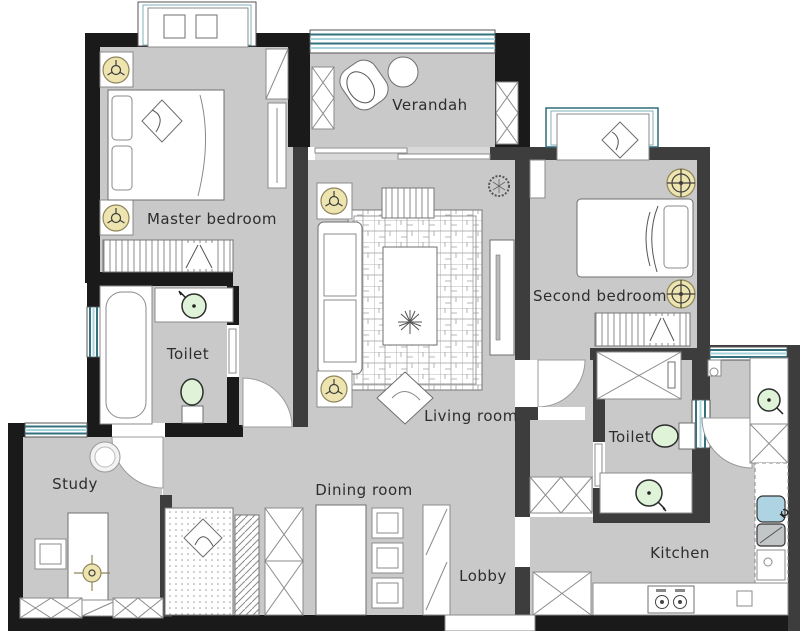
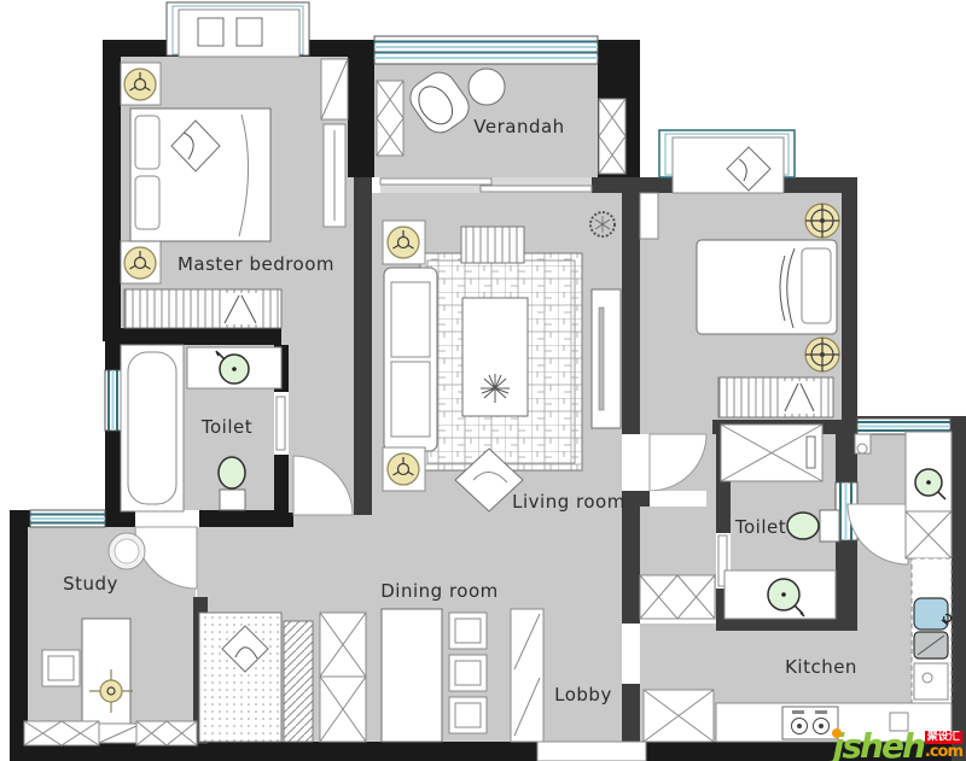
  Master bedroom
  Verandah
- Second bedroom
  Toilet
  Living room
  Study
  Dining room
  Lobby
  Toilet
  Kitchen
+ jsheh
+ 聚设汇
+ .com
